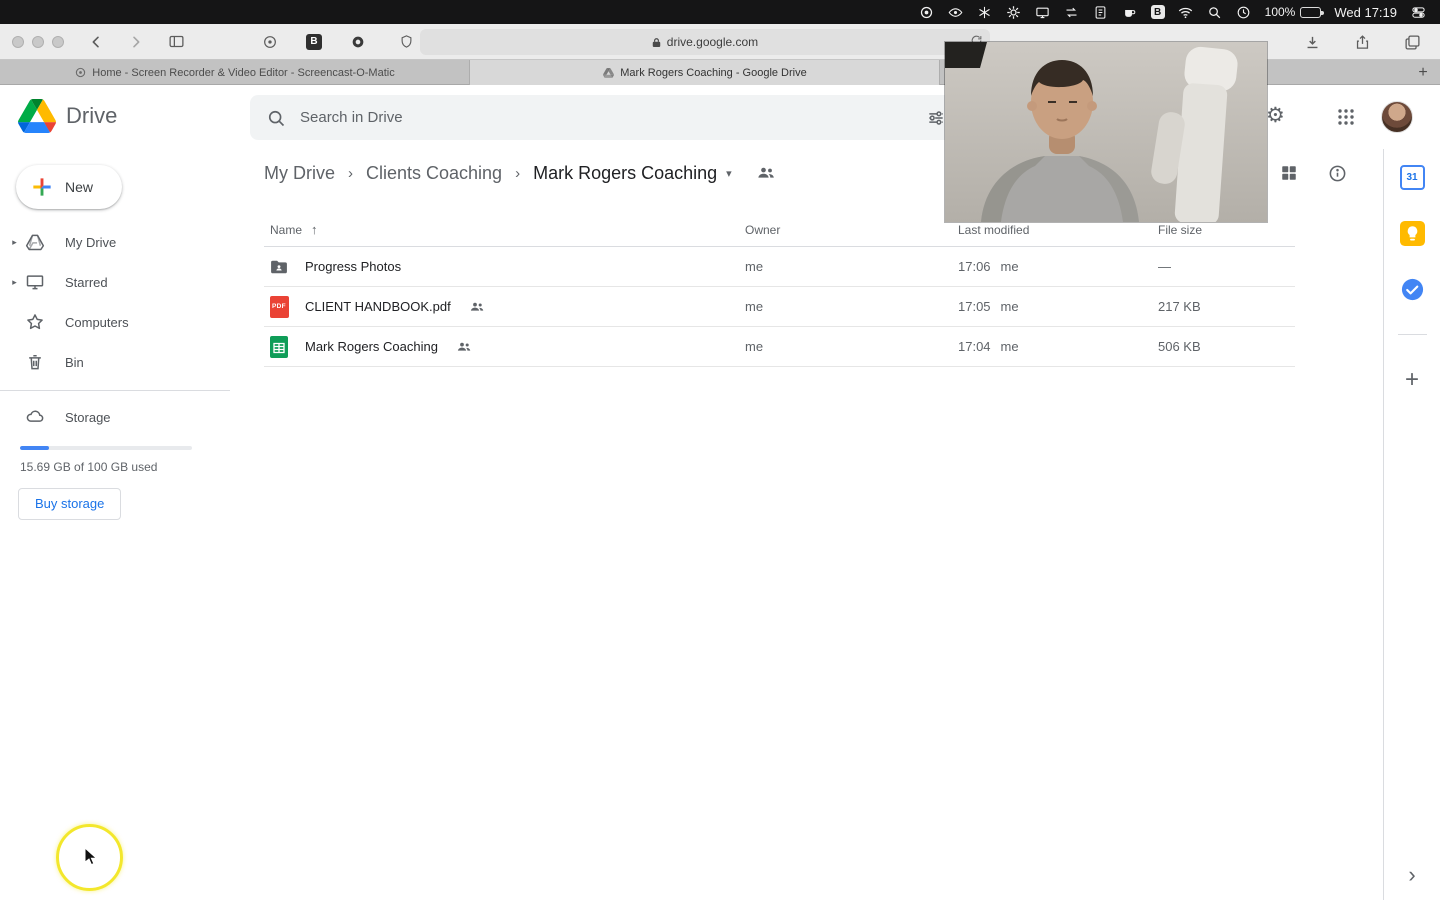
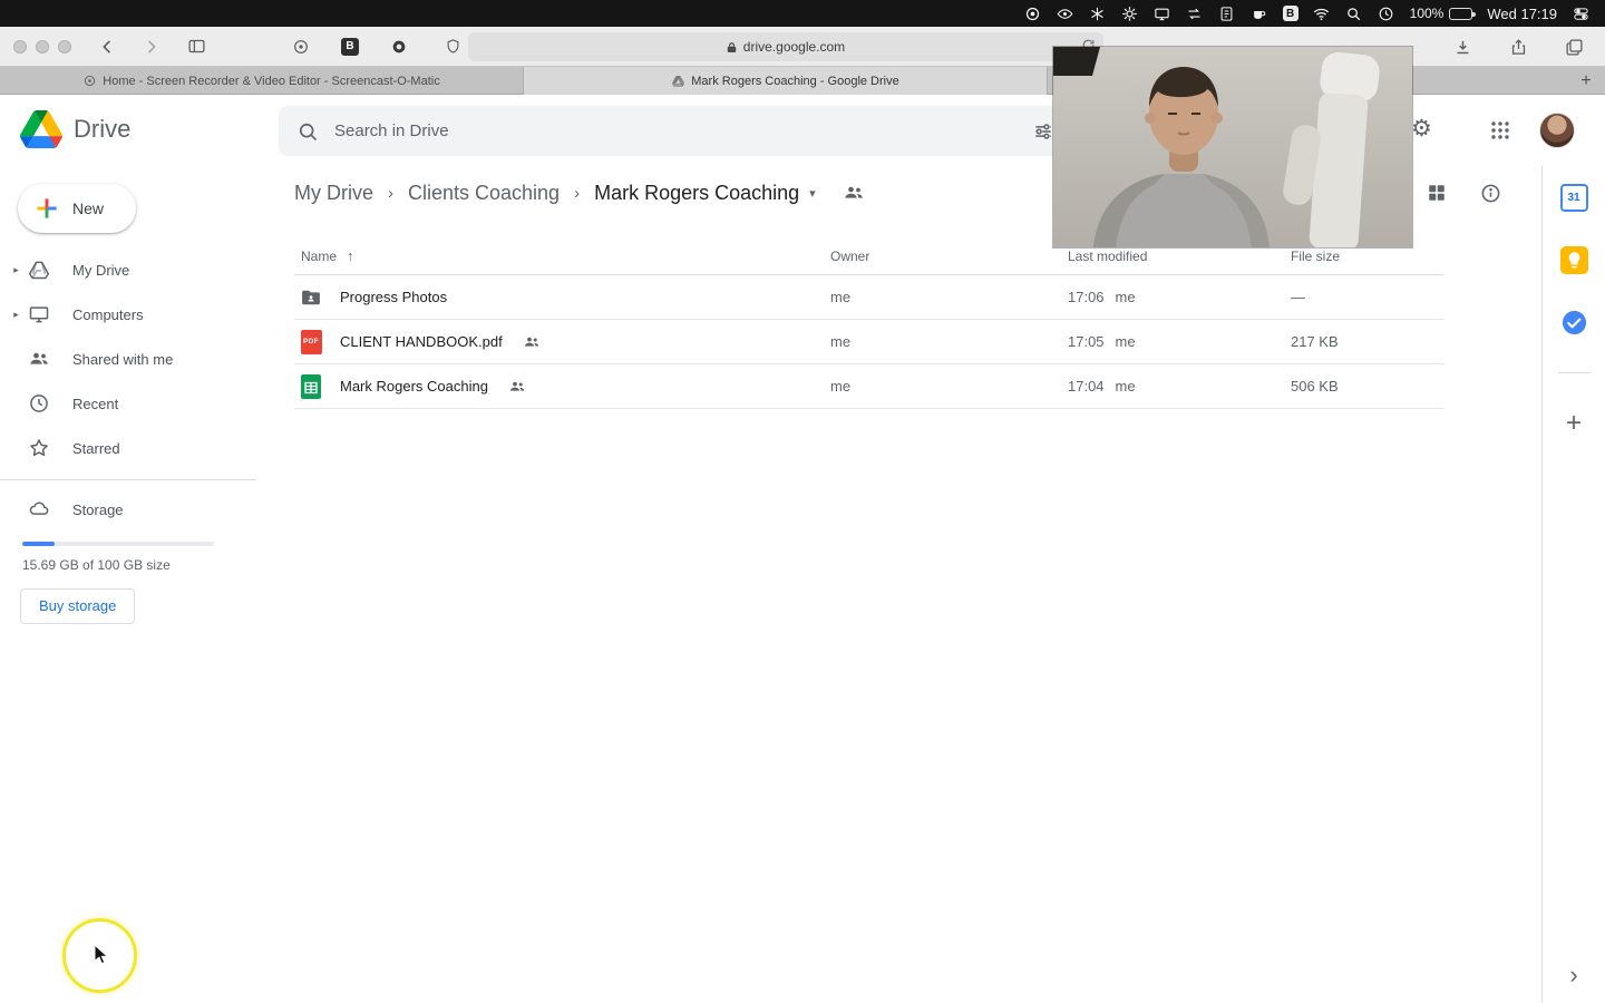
  B
  100%
  Wed 17:19
  B
  drive.google.com
  Home - Screen Recorder & Video Editor - Screencast-O-Matic
  Mark Rogers Coaching - Google Drive
  +
  Drive
  Search in Drive
  ⚙
  New
  ▸
  My Drive
  ▸
- Starred
+ Computers
+ Shared with me
+ Recent
- Computers
+ Starred
- Bin
  Storage
- 15.69 GB of 100 GB used
+ 15.69 GB of 100 GB size
  Buy storage
  My Drive
  ›
  Clients Coaching
  ›
  Mark Rogers Coaching
  ▾
  Name
  ↑
  Owner
  Last modified
  File size
  Progress Photos
  me
  17:06 me
  —
  CLIENT HANDBOOK.pdf
  me
  17:05 me
  217 KB
  Mark Rogers Coaching
  me
  17:04 me
  506 KB
  31
  +
  ›
